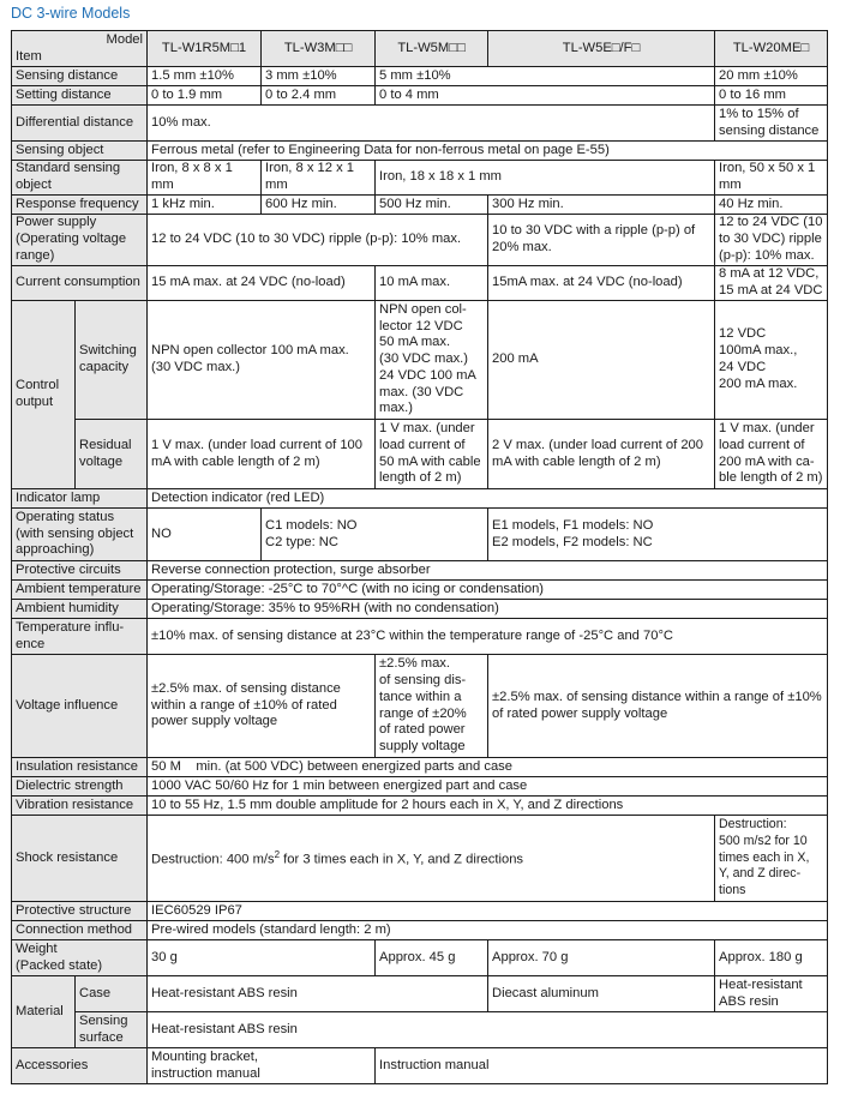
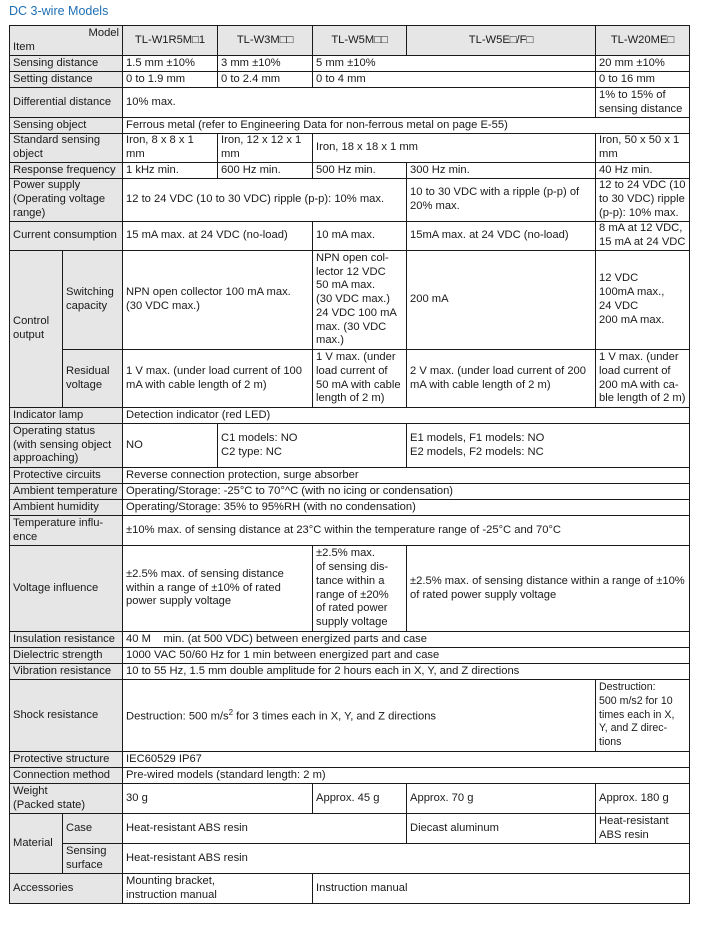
  DC 3-wire Models
  Model Item	TL-W1R5M□1	TL-W3M□□	TL-W5M□□	TL-W5E□/F□	TL-W20ME□
  Sensing distance	1.5 mm ±10%	3 mm ±10%	5 mm ±10%	20 mm ±10%
  Setting distance	0 to 1.9 mm	0 to 2.4 mm	0 to 4 mm	0 to 16 mm
  Differential distance	10% max.	1% to 15% of sensing distance
  Sensing object	Ferrous metal (refer to Engineering Data for non-ferrous metal on page E-55)
- Standard sensing object	Iron, 8 x 8 x 1 mm	Iron, 8 x 12 x 1 mm	Iron, 18 x 18 x 1 mm	Iron, 50 x 50 x 1 mm
+ Standard sensing object	Iron, 8 x 8 x 1 mm	Iron, 12 x 12 x 1 mm	Iron, 18 x 18 x 1 mm	Iron, 50 x 50 x 1 mm
  Response frequency	1 kHz min.	600 Hz min.	500 Hz min.	300 Hz min.	40 Hz min.
  Power supply (Operating voltage range)	12 to 24 VDC (10 to 30 VDC) ripple (p-p): 10% max.	10 to 30 VDC with a ripple (p-p) of 20% max.	12 to 24 VDC (10 to 30 VDC) ripple (p-p): 10% max.
  Current consumption	15 mA max. at 24 VDC (no-load)	10 mA max.	15mA max. at 24 VDC (no-load)	8 mA at 12 VDC, 15 mA at 24 VDC
  Control output	Switching capacity	NPN open collector 100 mA max. (30 VDC max.)	NPN open col- lector 12 VDC 50 mA max. (30 VDC max.) 24 VDC 100 mA max. (30 VDC max.)	200 mA	12 VDC 100mA max., 24 VDC 200 mA max.
  Residual voltage	1 V max. (under load current of 100 mA with cable length of 2 m)	1 V max. (under load current of 50 mA with cable length of 2 m)	2 V max. (under load current of 200 mA with cable length of 2 m)	1 V max. (under load current of 200 mA with ca- ble length of 2 m)
  Indicator lamp	Detection indicator (red LED)
  Operating status (with sensing object approaching)	NO	C1 models: NO C2 type: NC	E1 models, F1 models: NO E2 models, F2 models: NC
  Protective circuits	Reverse connection protection, surge absorber
  Ambient temperature	Operating/Storage: -25°C to 70°^C (with no icing or condensation)
  Ambient humidity	Operating/Storage: 35% to 95%RH (with no condensation)
  Temperature influ- ence	±10% max. of sensing distance at 23°C within the temperature range of -25°C and 70°C
  Voltage influence	±2.5% max. of sensing distance within a range of ±10% of rated power supply voltage	±2.5% max. of sensing dis- tance within a range of ±20% of rated power supply voltage	±2.5% max. of sensing distance within a range of ±10% of rated power supply voltage
- Insulation resistance	50 M min. (at 500 VDC) between energized parts and case
+ Insulation resistance	40 M min. (at 500 VDC) between energized parts and case
  Dielectric strength	1000 VAC 50/60 Hz for 1 min between energized part and case
  Vibration resistance	10 to 55 Hz, 1.5 mm double amplitude for 2 hours each in X, Y, and Z directions
- Shock resistance	Destruction: 400 m/s2 for 3 times each in X, Y, and Z directions	Destruction: 500 m/s2 for 10 times each in X, Y, and Z direc- tions
+ Shock resistance	Destruction: 500 m/s2 for 3 times each in X, Y, and Z directions	Destruction: 500 m/s2 for 10 times each in X, Y, and Z direc- tions
  Protective structure	IEC60529 IP67
  Connection method	Pre-wired models (standard length: 2 m)
  Weight (Packed state)	30 g	Approx. 45 g	Approx. 70 g	Approx. 180 g
  Material	Case	Heat-resistant ABS resin	Diecast aluminum	Heat-resistant ABS resin
  Sensing surface	Heat-resistant ABS resin
  Accessories	Mounting bracket, instruction manual	Instruction manual
